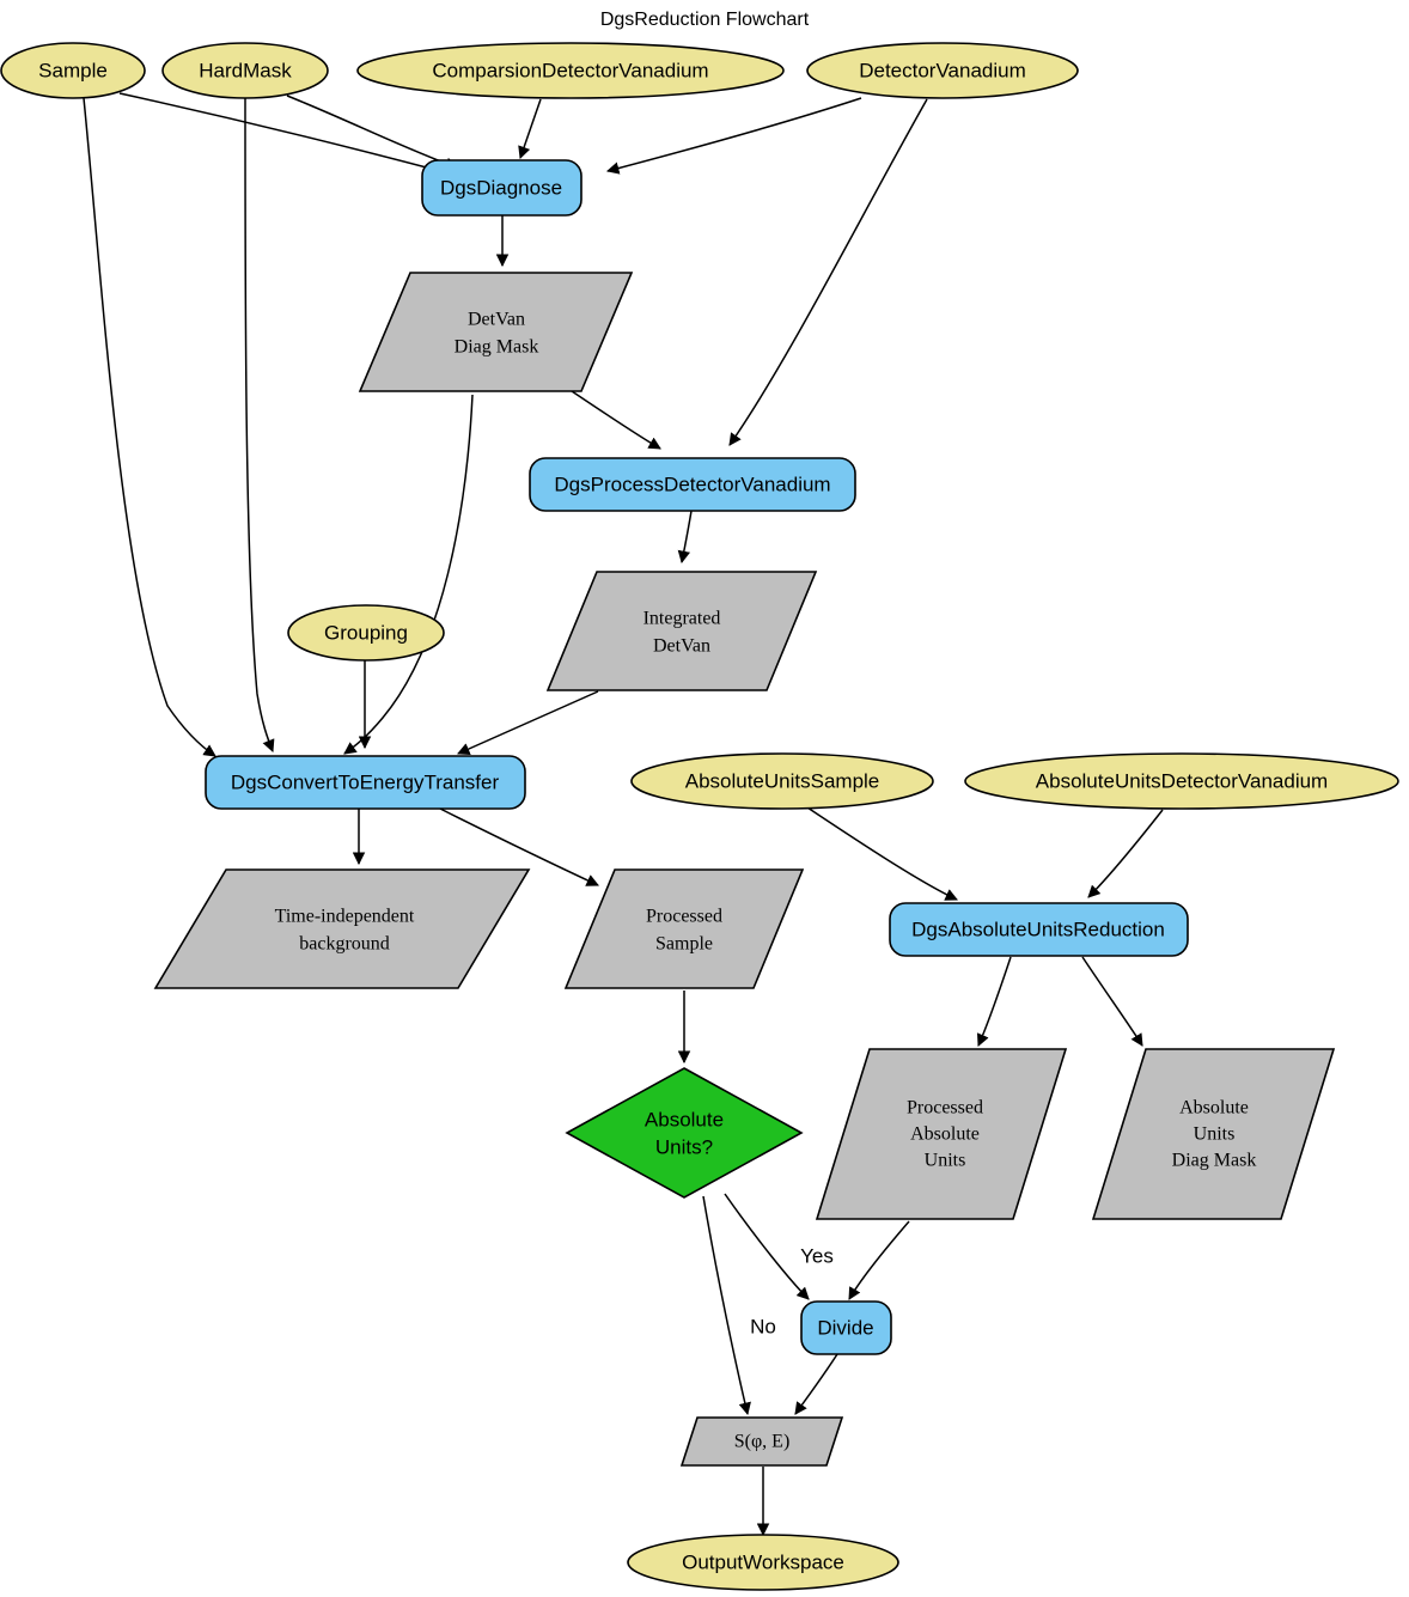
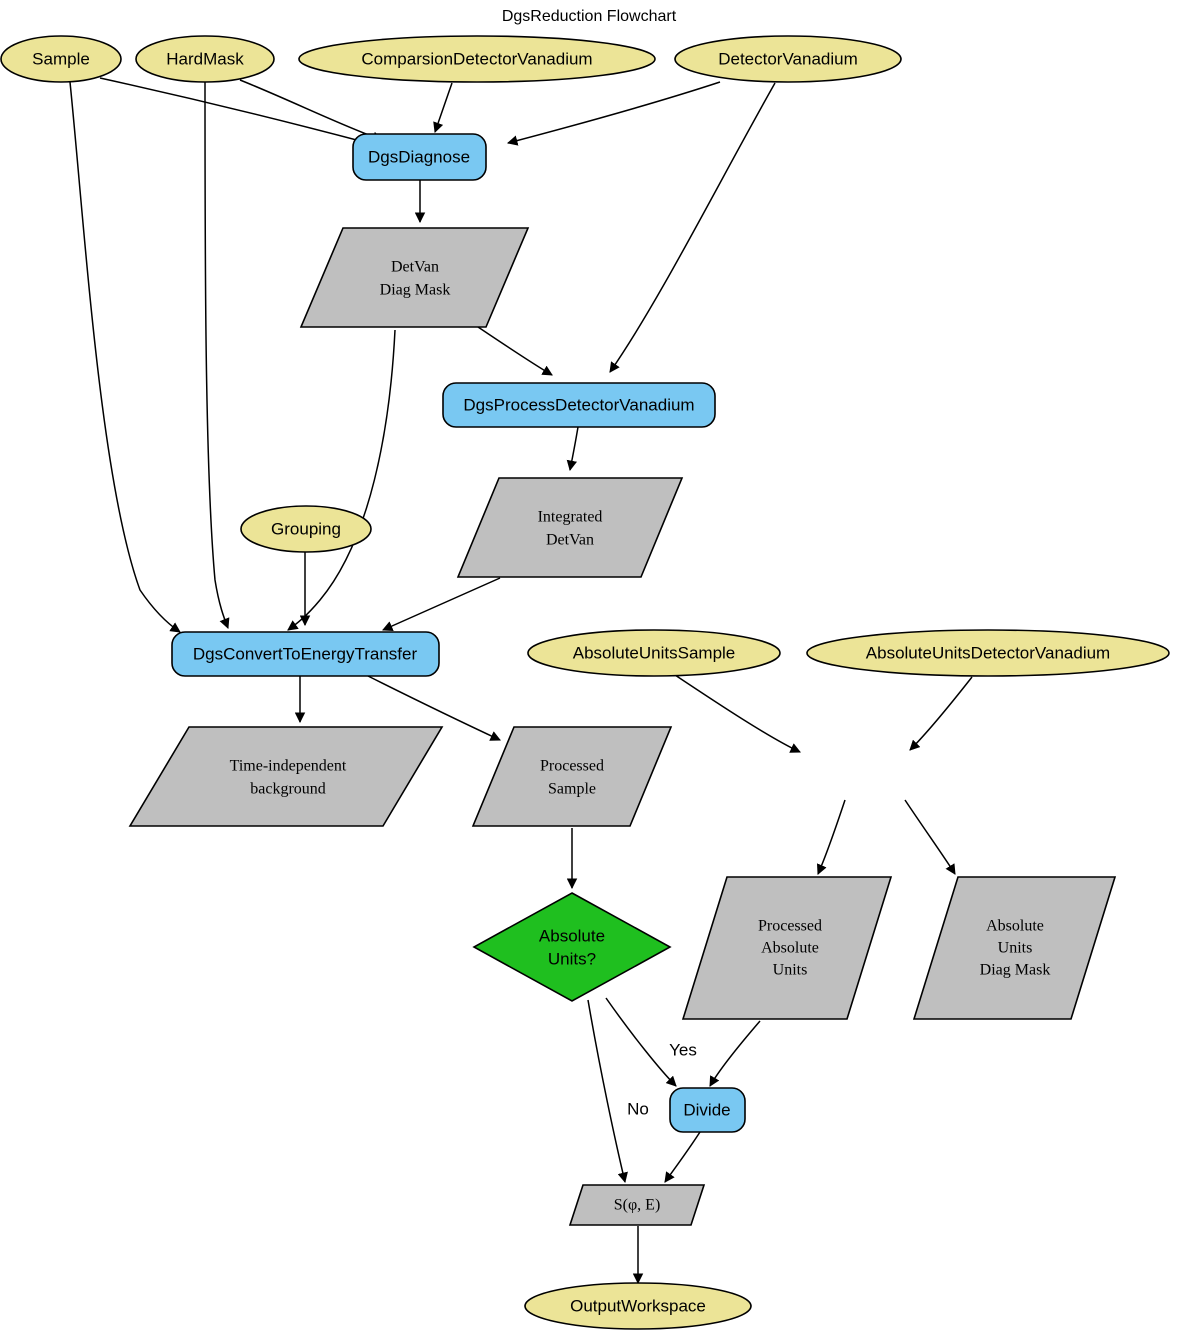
  DgsReduction Flowchart
  Yes
  No
  Sample
  HardMask
  ComparsionDetectorVanadium
  DetectorVanadium
  DgsDiagnose
  DetVan
  Diag Mask
  DgsProcessDetectorVanadium
  Integrated
  DetVan
  Grouping
  DgsConvertToEnergyTransfer
  AbsoluteUnitsSample
  AbsoluteUnitsDetectorVanadium
- DgsAbsoluteUnitsReduction
  Time-independent
  background
  Processed
  Sample
  Processed
  Absolute
  Units
  Absolute
  Units
  Diag Mask
  Absolute
  Units?
  Divide
  S(φ, E)
  OutputWorkspace
